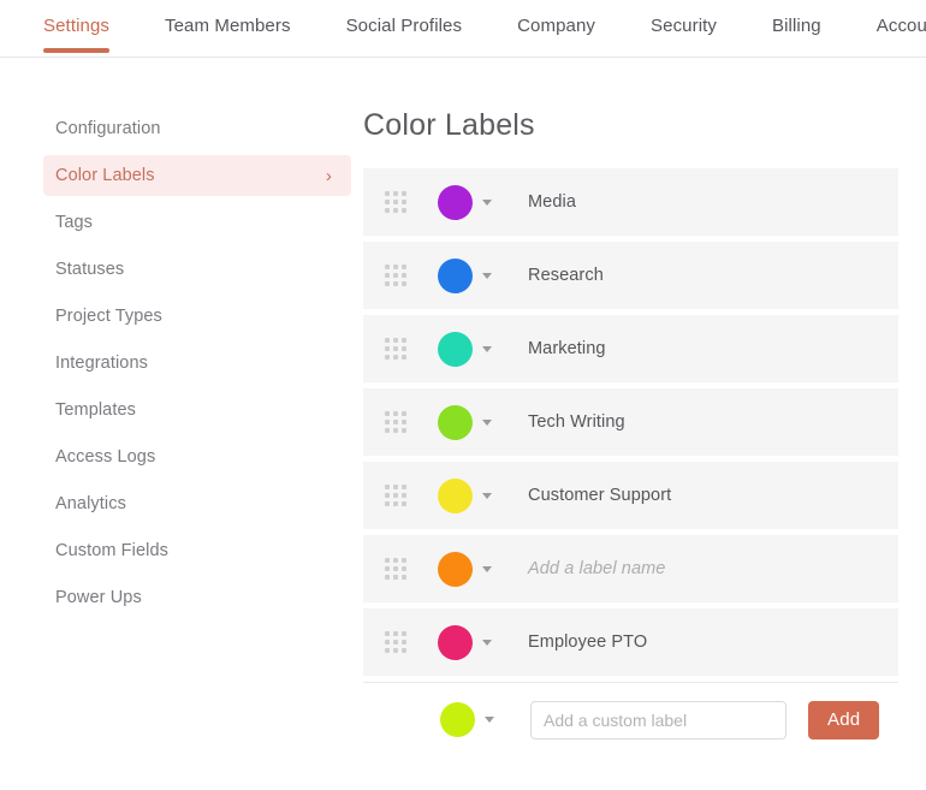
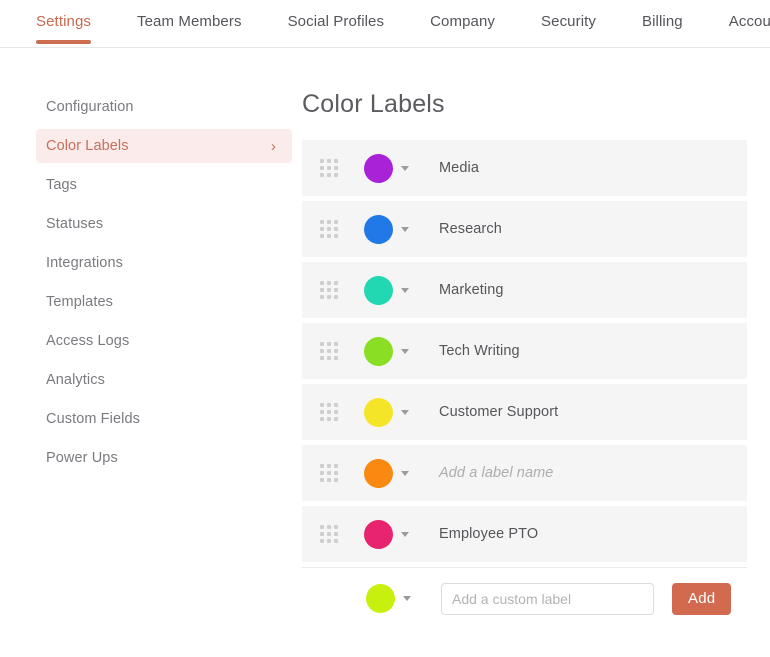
  Settings
  Team Members
  Social Profiles
  Company
  Security
  Billing
  Accou
  Configuration
  Color Labels
  ›
  Tags
  Statuses
- Project Types
  Integrations
  Templates
  Access Logs
  Analytics
  Custom Fields
  Power Ups
  Color Labels
  Media
  Research
  Marketing
  Tech Writing
  Customer Support
  Add a label name
  Employee PTO
  Add a custom label
  Add
